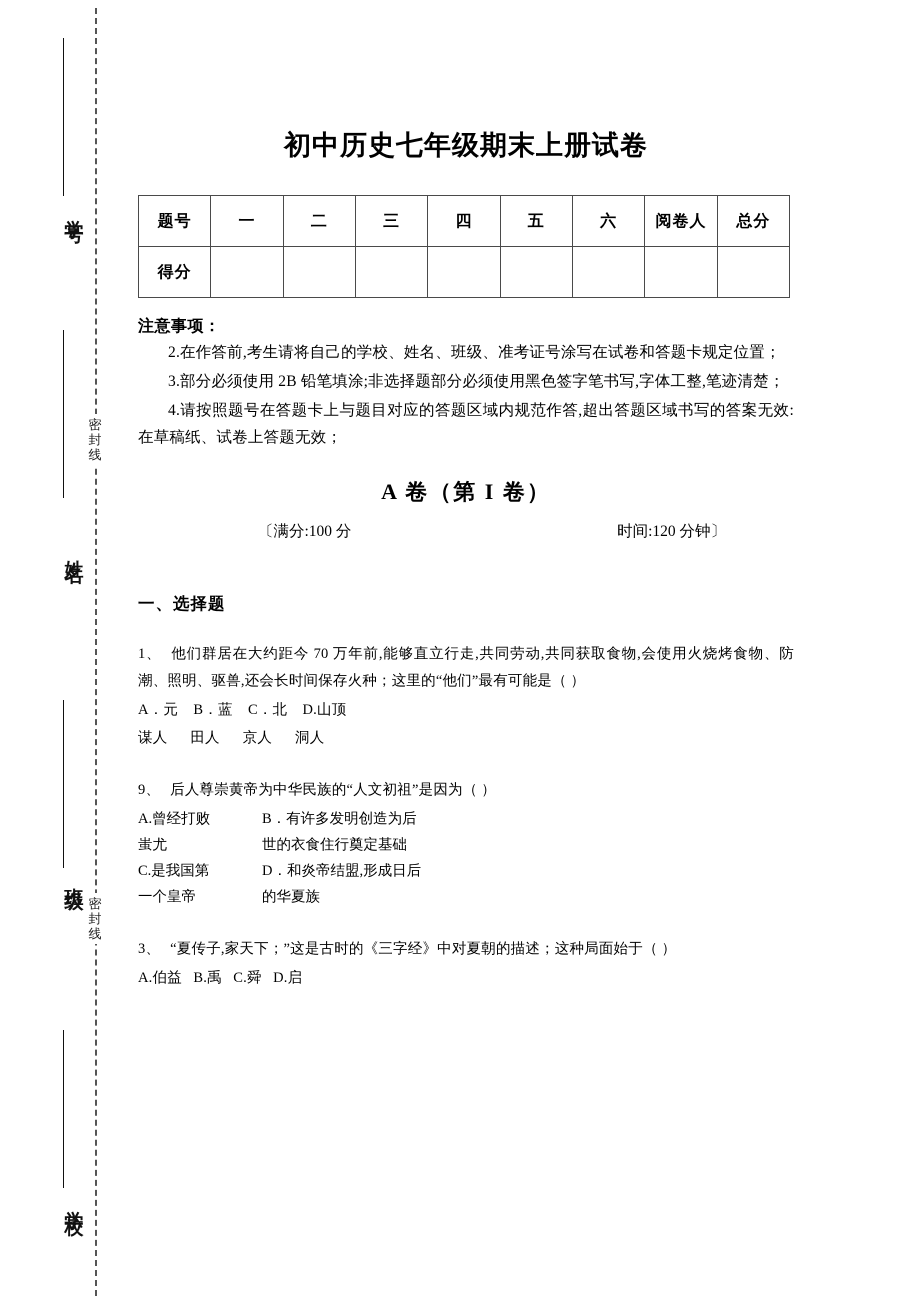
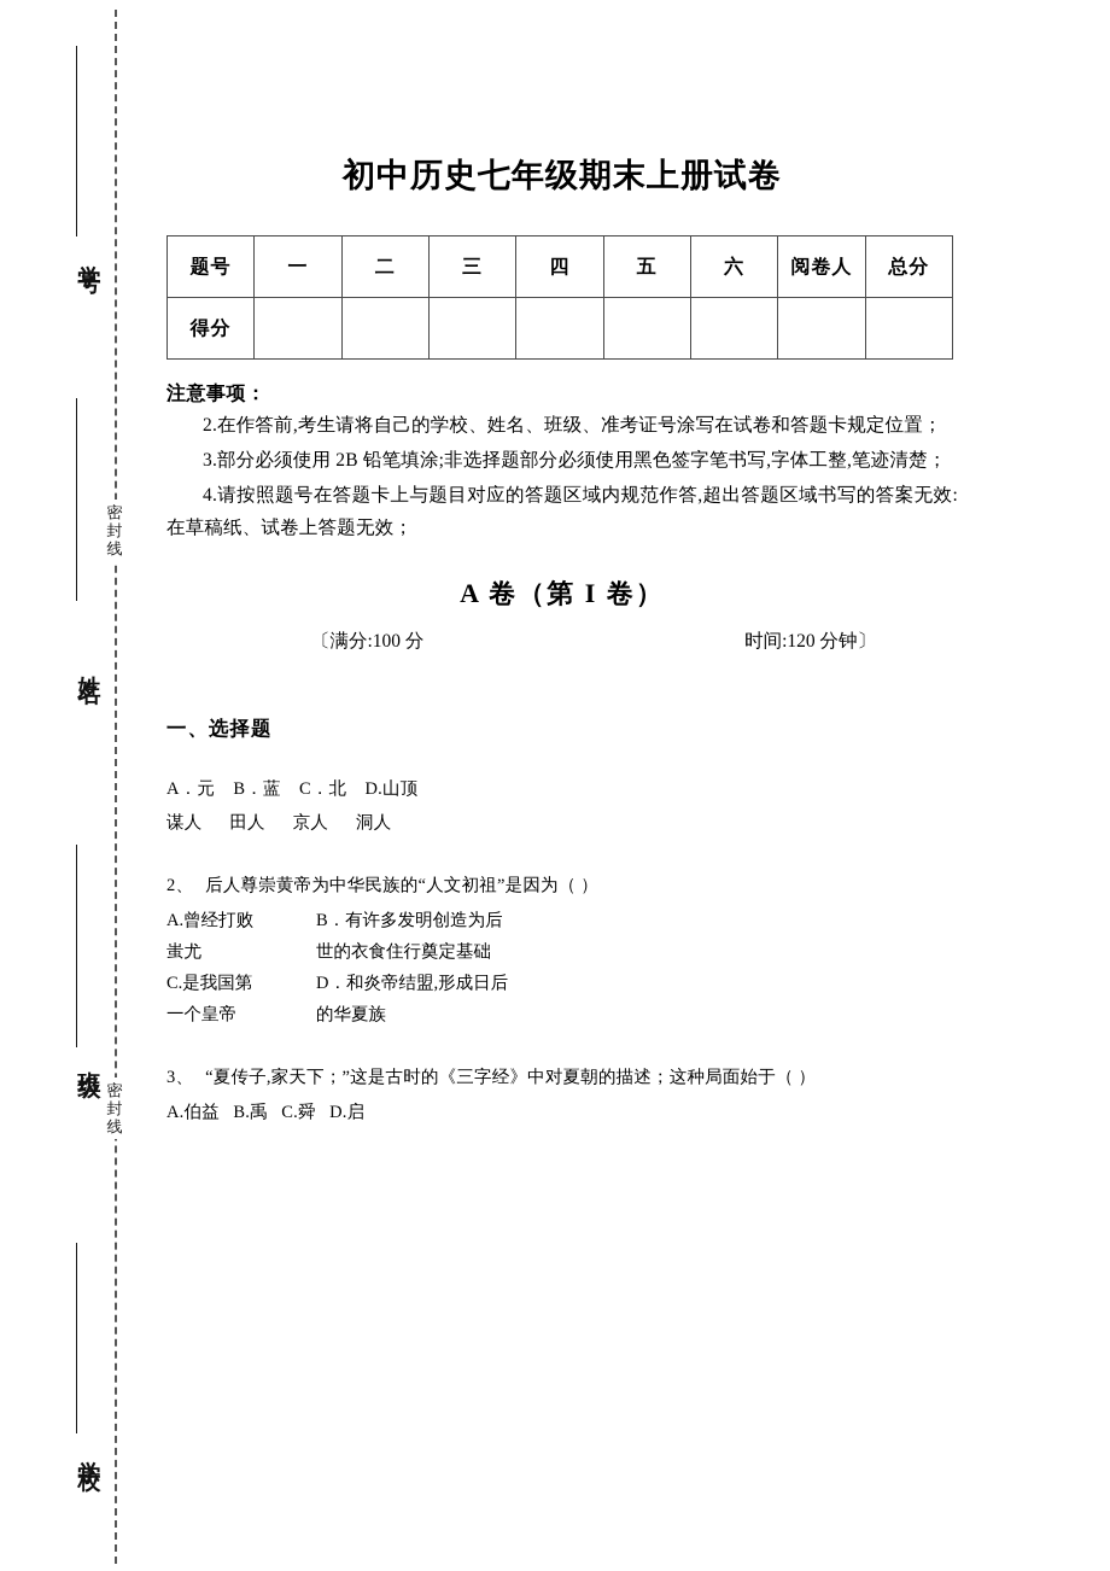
  密
  封
  线
  密
  封
  线
  初中历史七年级期末上册试卷
  题号	一	二	三	四	五	六	阅卷人	总分
  得分
  注意事项：
  2.在作答前,考生请将自己的学校、姓名、班级、准考证号涂写在试卷和答题卡规定位置；
  3.部分必须使用 2B 铅笔填涂;非选择题部分必须使用黑色签字笔书写,字体工整,笔迹清楚；
  4.请按照题号在答题卡上与题目对应的答题区域内规范作答,超出答题区域书写的答案无效:在草稿纸、试卷上答题无效；
  A 卷（第 I 卷）
  〔满分:100 分
  时间:120 分钟〕
  一、选择题
- 1、 他们群居在大约距今 70 万年前,能够直立行走,共同劳动,共同获取食物,会使用火烧烤食物、防潮、照明、驱兽,还会长时间保存火种；这里的“他们”最有可能是（ ）
  A．元 B．蓝 C．北 D.山顶
  谋人 田人 京人 洞人
- 9、 后人尊崇黄帝为中华民族的“人文初祖”是因为（ ）
+ 2、 后人尊崇黄帝为中华民族的“人文初祖”是因为（ ）
  A.曾经打败
  B．有许多发明创造为后
  蚩尤
  世的衣食住行奠定基础
  C.是我国第
  D．和炎帝结盟,形成日后
  一个皇帝
  的华夏族
  3、 “夏传子,家天下；”这是古时的《三字经》中对夏朝的描述；这种局面始于（ ）
  A.伯益 B.禹 C.舜 D.启
